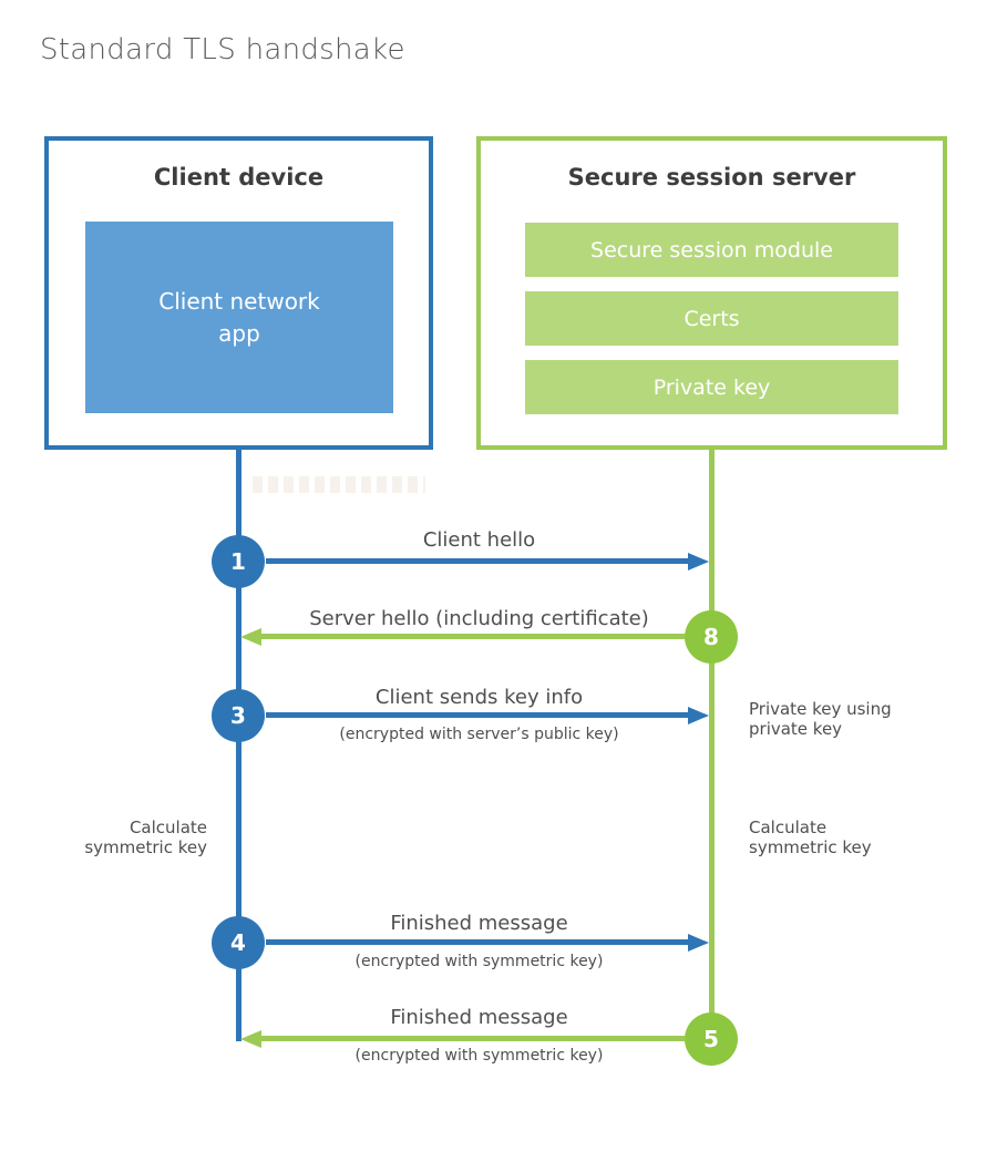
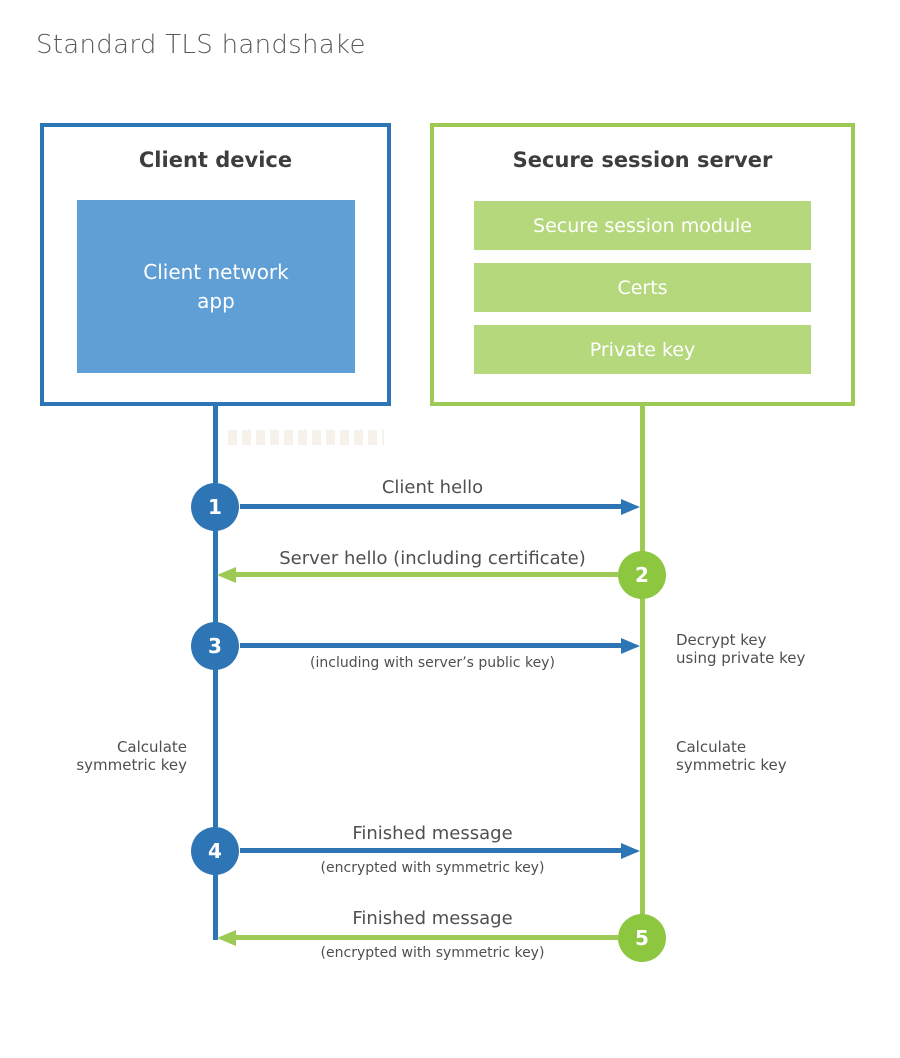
  Standard TLS handshake
  Client device
  Client network app
  Secure session server
  Secure session module
  Certs
  Private key
  Client hello
  1
  Server hello (including certificate)
- 8
+ 2
- Client sends key info
- (encrypted with server’s public key)
+ (including with server’s public key)
  3
- Private key using private key
+ Decrypt key using private key
  Calculate symmetric key
  Calculate symmetric key
  Finished message
  (encrypted with symmetric key)
  4
  Finished message
  (encrypted with symmetric key)
  5
